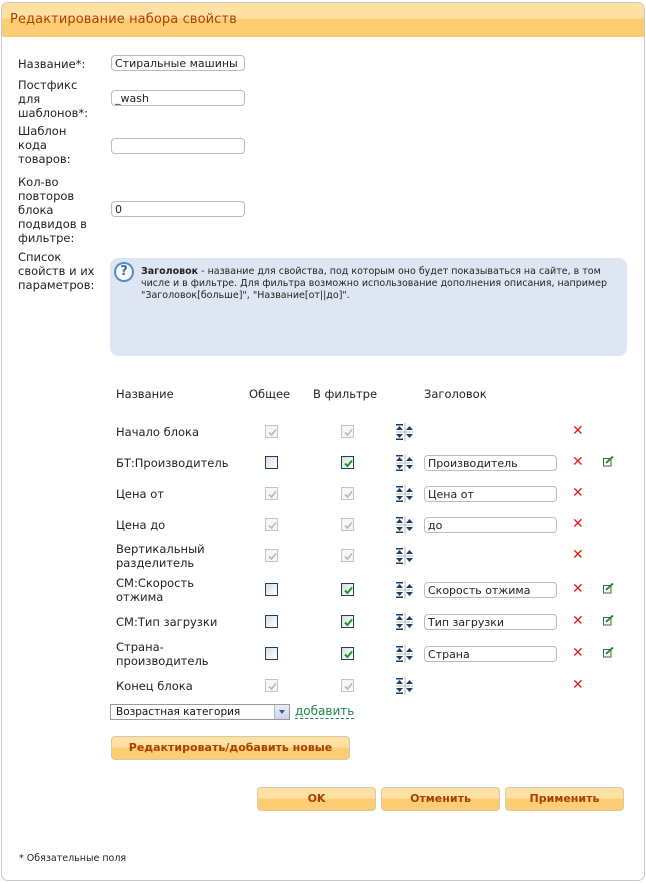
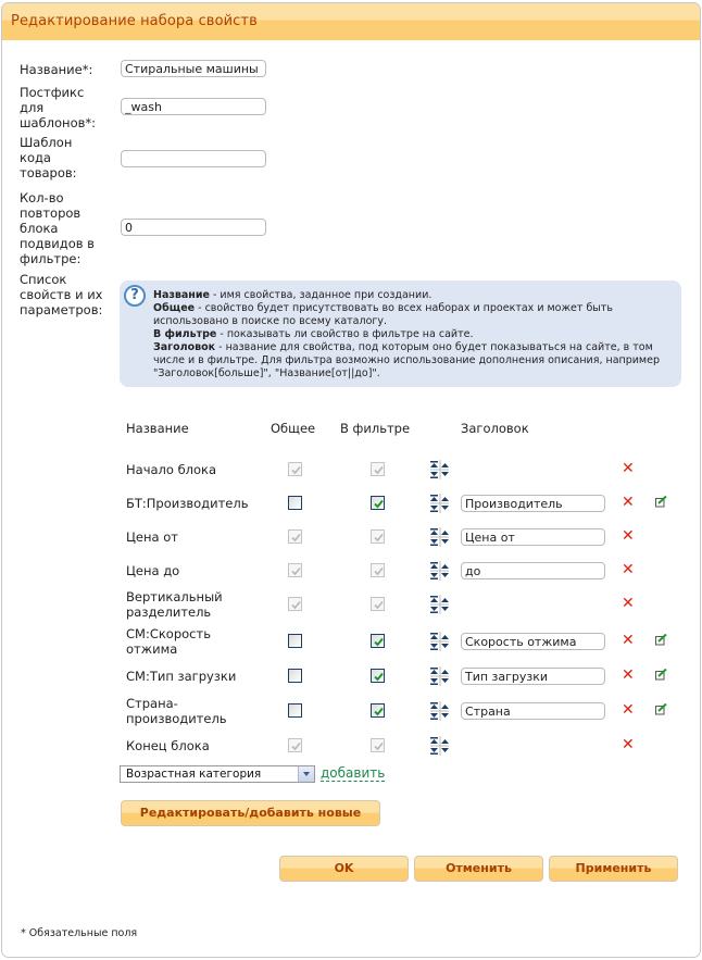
  Редактирование набора свойств
  Название*:
  Стиральные машины
  Постфикс
  для
  шаблонов*:
  _wash
  Шаблон
  кода
  товаров:
  Кол-во
  повторов
  блока
  подвидов в
  фильтре:
  0
  Список
  свойств и их
  параметров:
  ?
+ Название - имя свойства, заданное при создании.
+ Общее - свойство будет присутствовать во всех наборах и проектах и может быть использовано в поиске по всему каталогу.
+ В фильтре - показывать ли свойство в фильтре на сайте.
  Заголовок - название для свойства, под которым оно будет показываться на сайте, в том числе и в фильтре. Для фильтра возможно использование дополнения описания, например "Заголовок[больше]", "Название[от||до]".
  Название
  Общее
  В фильтре
  Заголовок
  Начало блока
  ✕
  БТ:Производитель
  Производитель
  ✕
  Цена от
  Цена от
  ✕
  Цена до
  до
  ✕
  Вертикальный
  разделитель
  ✕
  СМ:Скорость
  отжима
  Скорость отжима
  ✕
  СМ:Тип загрузки
  Тип загрузки
  ✕
  Страна-
  производитель
  Страна
  ✕
  Конец блока
  ✕
  Возрастная категория
  добавить
  Редактировать/добавить новые
  OK
  Отменить
  Применить
  * Обязательные поля
